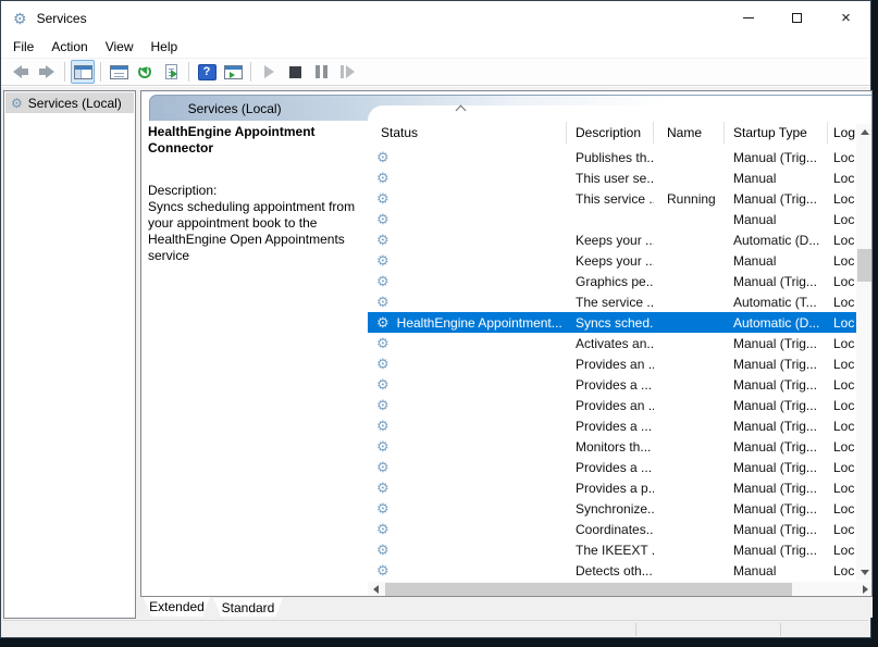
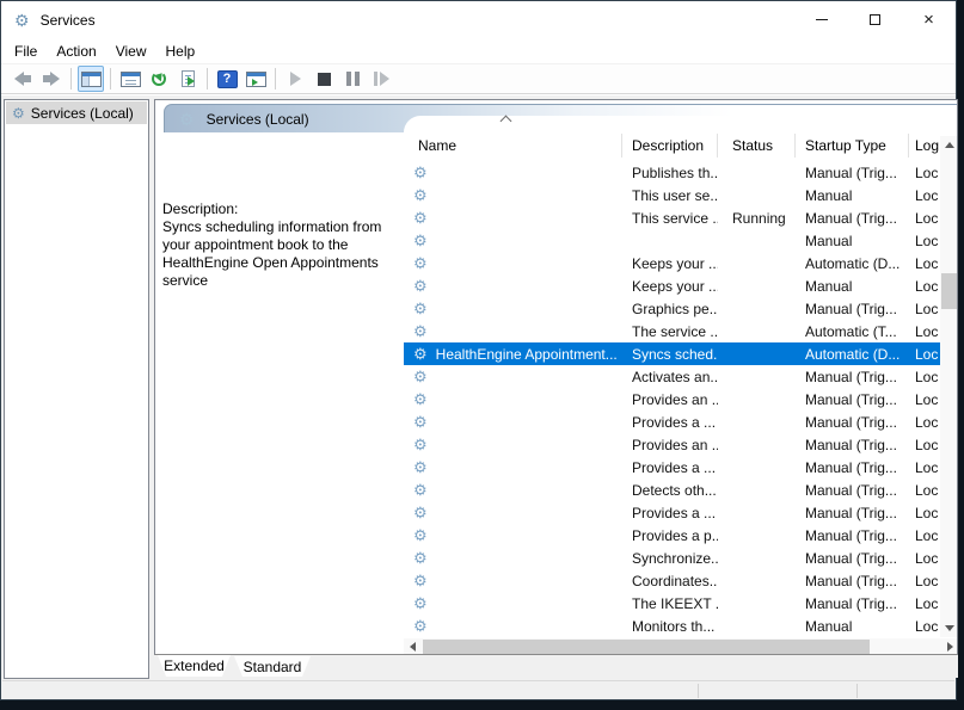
  Services
  File
  Action
  View
  Help
  Services (Local)
  Services (Local)
- HealthEngine Appointment Connector
  Description:
- Syncs scheduling appointment from your appointment book to the HealthEngine Open Appointments service
+ Syncs scheduling information from your appointment book to the HealthEngine Open Appointments service
- Status
+ Name
  Description
- Name
+ Status
  Startup Type
  Log
  Publishes th..
  Manual (Trig...
  Loc
  This user se..
  Manual
  Loc
  This service .
  Running
  Manual (Trig...
  Loc
  Manual
  Loc
  Keeps your ..
  Automatic (D...
  Loc
  Keeps your ..
  Manual
  Loc
  Graphics pe..
  Manual (Trig...
  Loc
  The service ..
  Automatic (T...
  Loc
  HealthEngine Appointment...
  Syncs sched.
  Automatic (D...
  Loc
  Activates an..
  Manual (Trig...
  Loc
  Provides an ..
  Manual (Trig...
  Loc
  Provides a ...
  Manual (Trig...
  Loc
  Provides an ..
  Manual (Trig...
  Loc
  Provides a ...
  Manual (Trig...
  Loc
- Monitors th...
+ Detects oth...
  Manual (Trig...
  Loc
  Provides a ...
  Manual (Trig...
  Loc
  Provides a p..
  Manual (Trig...
  Loc
  Synchronize..
  Manual (Trig...
  Loc
  Coordinates..
  Manual (Trig...
  Loc
  The IKEEXT .
  Manual (Trig...
  Loc
- Detects oth...
+ Monitors th...
  Manual
  Loc
  Extended
  Standard
